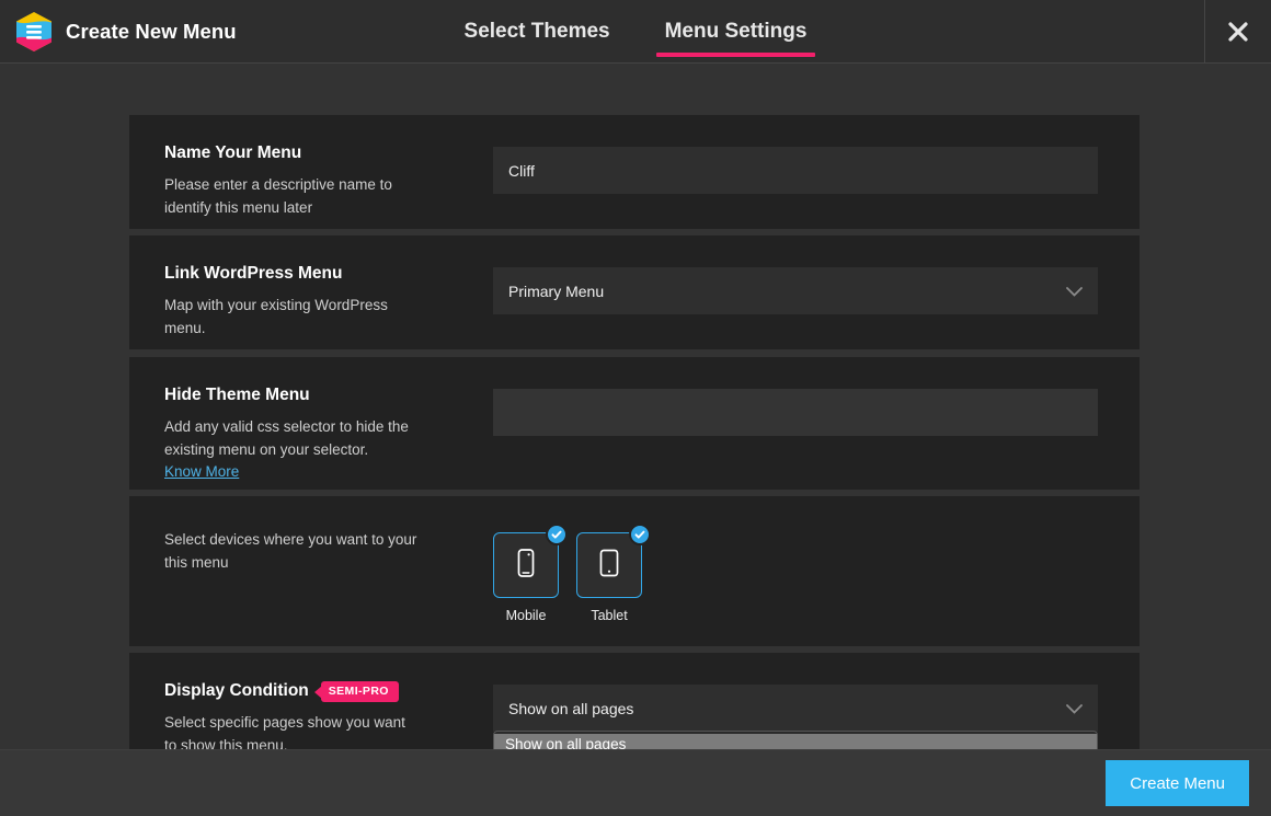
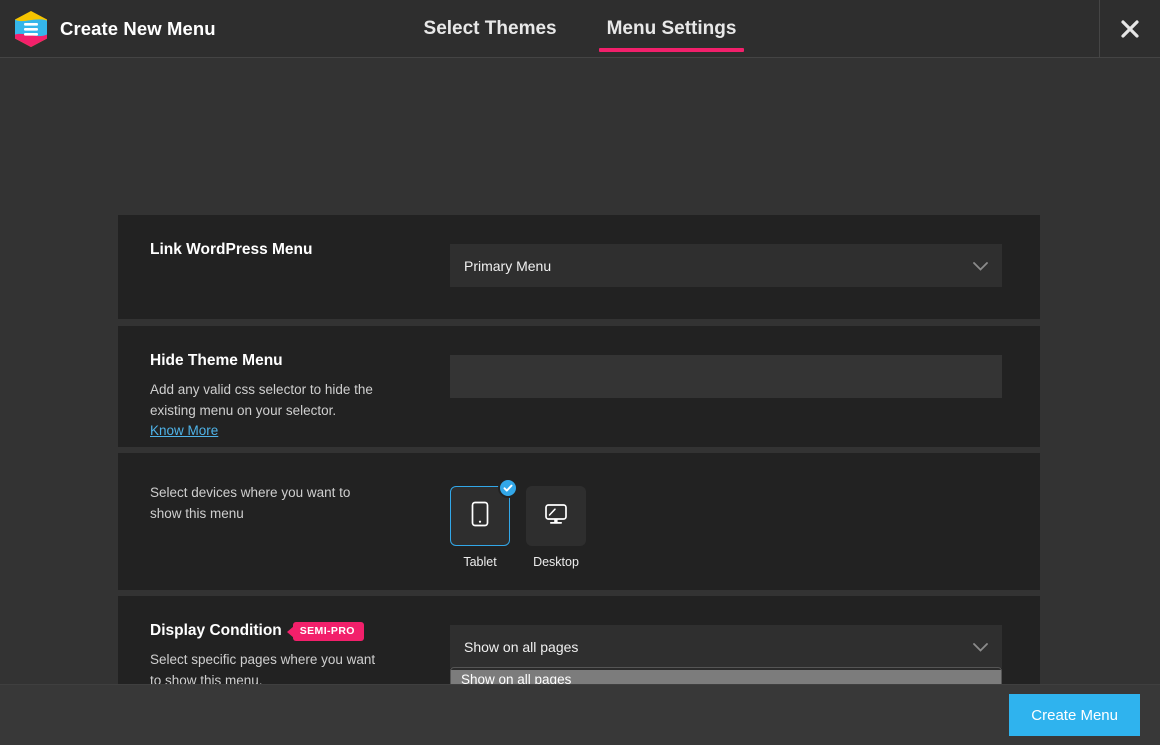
  Create New Menu
  Select Themes
  Menu Settings
- Name Your Menu
- Please enter a descriptive name to identify this menu later
- Cliff
  Link WordPress Menu
- Map with your existing WordPress menu.
  Primary Menu
  Hide Theme Menu
  Add any valid css selector to hide the existing menu on your selector. Know More
- Select devices where you want to your this menu
+ Select devices where you want to show this menu
- Mobile
  Tablet
+ Desktop
  Display Condition
  SEMI-PRO
- Select specific pages show you want to show this menu.
+ Select specific pages where you want to show this menu.
  Show on all pages
  Show on all pages
  Create Menu
